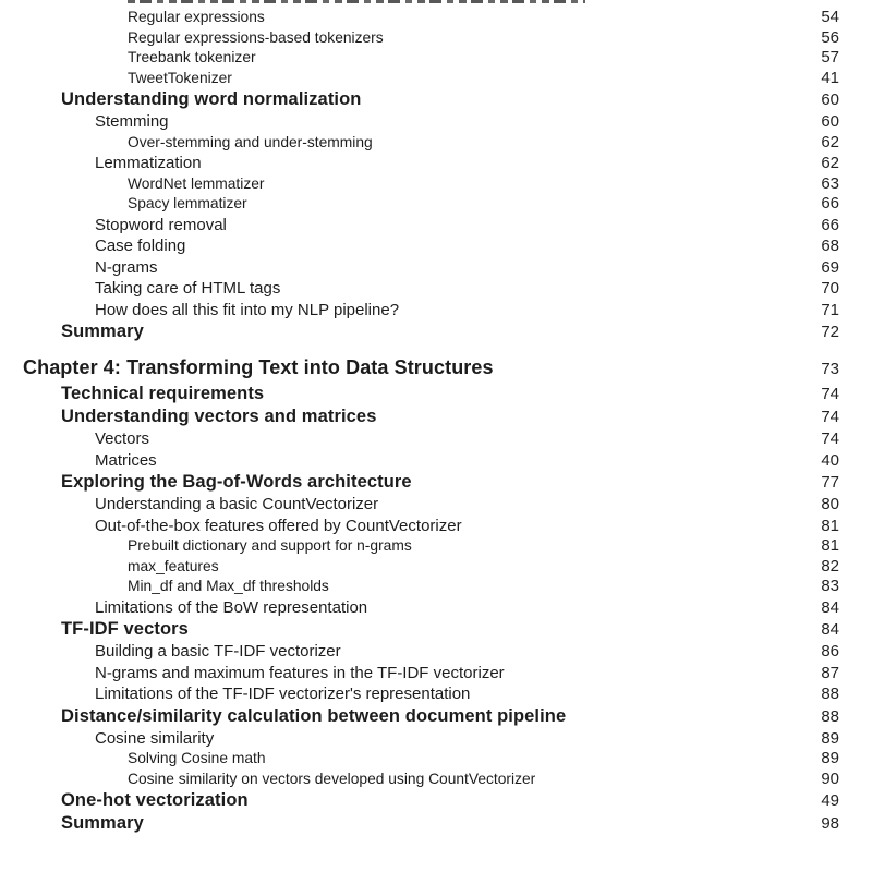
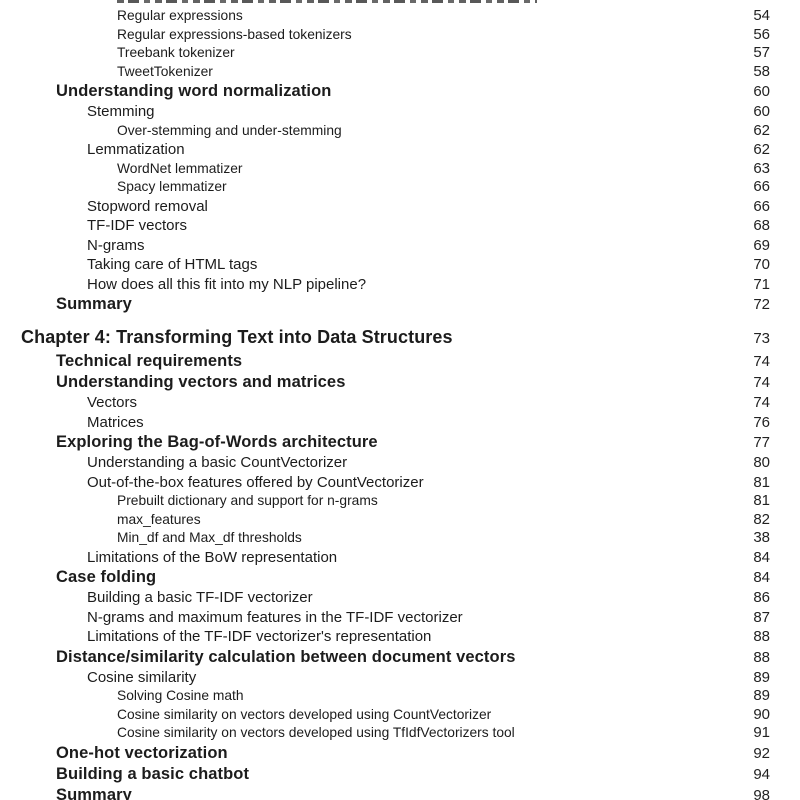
  Regular expressions
  54
  Regular expressions-based tokenizers
  56
  Treebank tokenizer
  57
  TweetTokenizer
- 41
+ 58
  Understanding word normalization
  60
  Stemming
  60
  Over-stemming and under-stemming
  62
  Lemmatization
  62
  WordNet lemmatizer
  63
  Spacy lemmatizer
  66
  Stopword removal
  66
- Case folding
+ TF-IDF vectors
  68
  N-grams
  69
  Taking care of HTML tags
  70
  How does all this fit into my NLP pipeline?
  71
  Summary
  72
  Chapter 4: Transforming Text into Data Structures
  73
  Technical requirements
  74
  Understanding vectors and matrices
  74
  Vectors
  74
  Matrices
- 40
+ 76
  Exploring the Bag-of-Words architecture
  77
  Understanding a basic CountVectorizer
  80
  Out-of-the-box features offered by CountVectorizer
  81
  Prebuilt dictionary and support for n-grams
  81
  max_features
  82
  Min_df and Max_df thresholds
- 83
+ 38
  Limitations of the BoW representation
  84
- TF-IDF vectors
+ Case folding
  84
  Building a basic TF-IDF vectorizer
  86
  N-grams and maximum features in the TF-IDF vectorizer
  87
  Limitations of the TF-IDF vectorizer's representation
  88
- Distance/similarity calculation between document pipeline
+ Distance/similarity calculation between document vectors
  88
  Cosine similarity
  89
  Solving Cosine math
  89
  Cosine similarity on vectors developed using CountVectorizer
  90
+ Cosine similarity on vectors developed using TfIdfVectorizers tool
+ 91
  One-hot vectorization
- 49
+ 92
+ Building a basic chatbot
+ 94
  Summary
  98
